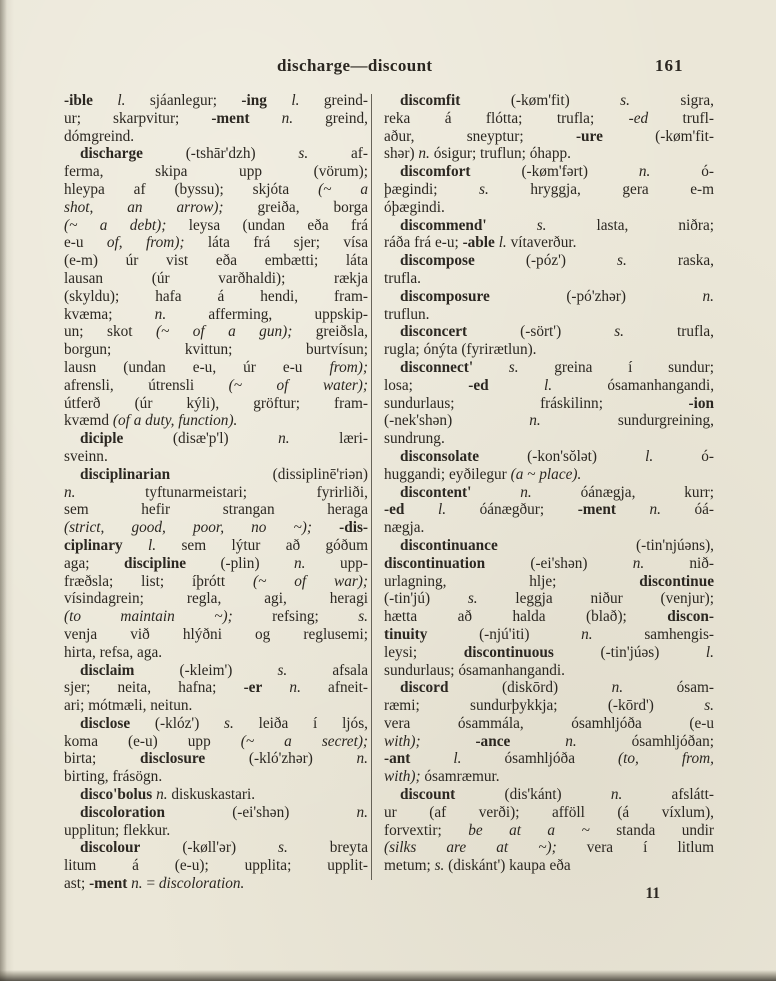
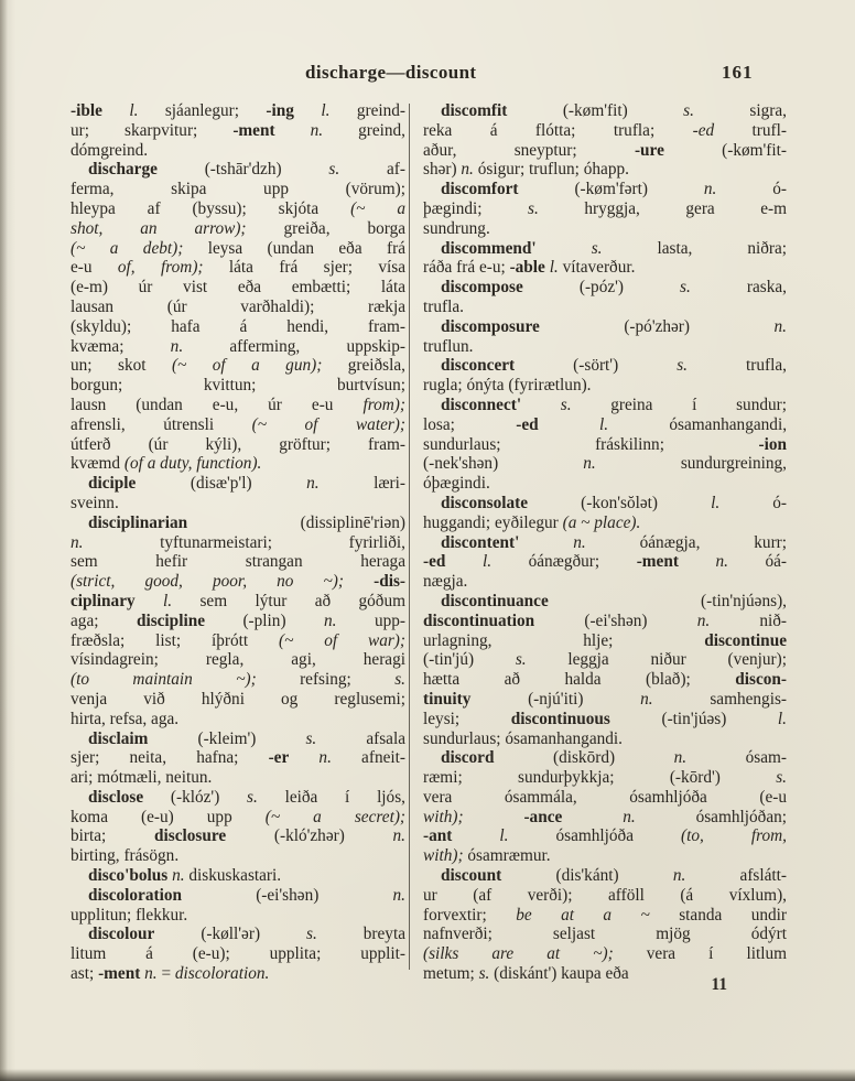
  discharge—discount
  161
  -ible l. sjáanlegur; -ing l. greind-
  ur; skarpvitur; -ment n. greind,
  dómgreind.
  discharge (-tshār'dzh) s. af-
  ferma, skipa upp (vörum);
  hleypa af (byssu); skjóta (~ a
  shot, an arrow); greiða, borga
  (~ a debt); leysa (undan eða frá
  e-u of, from); láta frá sjer; vísa
  (e-m) úr vist eða embætti; láta
  lausan (úr varðhaldi); rækja
  (skyldu); hafa á hendi, fram-
  kvæma; n. afferming, uppskip-
  un; skot (~ of a gun); greiðsla,
  borgun; kvittun; burtvísun;
  lausn (undan e-u, úr e-u from);
  afrensli, útrensli (~ of water);
  útferð (úr kýli), gröftur; fram-
  kvæmd (of a duty, function).
  diciple (disæ'p'l) n. læri-
  sveinn.
  disciplinarian (dissiplinē'riən)
  n. tyftunarmeistari; fyrirliði,
  sem hefir strangan heraga
  (strict, good, poor, no ~); -dis-
  ciplinary l. sem lýtur að góðum
  aga; discipline (-plin) n. upp-
  fræðsla; list; íþrótt (~ of war);
  vísindagrein; regla, agi, heragi
  (to maintain ~); refsing; s.
  venja við hlýðni og reglusemi;
  hirta, refsa, aga.
  disclaim (-kleim') s. afsala
  sjer; neita, hafna; -er n. afneit-
  ari; mótmæli, neitun.
  disclose (-klóz') s. leiða í ljós,
  koma (e-u) upp (~ a secret);
  birta; disclosure (-kló'zhər) n.
  birting, frásögn.
  disco'bolus n. diskuskastari.
  discoloration (-ei'shən) n.
  upplitun; flekkur.
  discolour (-køll'ər) s. breyta
  litum á (e-u); upplita; upplit-
  ast; -ment n. = discoloration.
  discomfit (-køm'fit) s. sigra,
  reka á flótta; trufla; -ed trufl-
  aður, sneyptur; -ure (-køm'fit-
  shər) n. ósigur; truflun; óhapp.
  discomfort (-køm'fərt) n. ó-
  þægindi; s. hryggja, gera e-m
- óþægindi.
+ sundrung.
  discommend' s. lasta, niðra;
  ráða frá e-u; -able l. vítaverður.
  discompose (-póz') s. raska,
  trufla.
  discomposure (-pó'zhər) n.
  truflun.
  disconcert (-sört') s. trufla,
  rugla; ónýta (fyrirætlun).
  disconnect' s. greina í sundur;
  losa; -ed l. ósamanhangandi,
  sundurlaus; fráskilinn; -ion
  (-nek'shən) n. sundurgreining,
- sundrung.
+ óþægindi.
  disconsolate (-kon'sŏlət) l. ó-
  huggandi; eyðilegur (a ~ place).
  discontent' n. óánægja, kurr;
  -ed l. óánægður; -ment n. óá-
  nægja.
  discontinuance (-tin'njúəns),
  discontinuation (-ei'shən) n. nið-
  urlagning, hlje; discontinue
  (-tin'jú) s. leggja niður (venjur);
  hætta að halda (blað); discon-
  tinuity (-njú'iti) n. samhengis-
  leysi; discontinuous (-tin'júəs) l.
  sundurlaus; ósamanhangandi.
  discord (diskōrd) n. ósam-
  ræmi; sundurþykkja; (-kōrd') s.
  vera ósammála, ósamhljóða (e-u
  with); -ance n. ósamhljóðan;
  -ant l. ósamhljóða (to, from,
  with); ósamræmur.
  discount (dis'kánt) n. afslátt-
  ur (af verði); afföll (á víxlum),
  forvextir; be at a ~ standa undir
+ nafnverði; seljast mjög ódýrt
  (silks are at ~); vera í litlum
  metum; s. (diskánt') kaupa eða
  11
